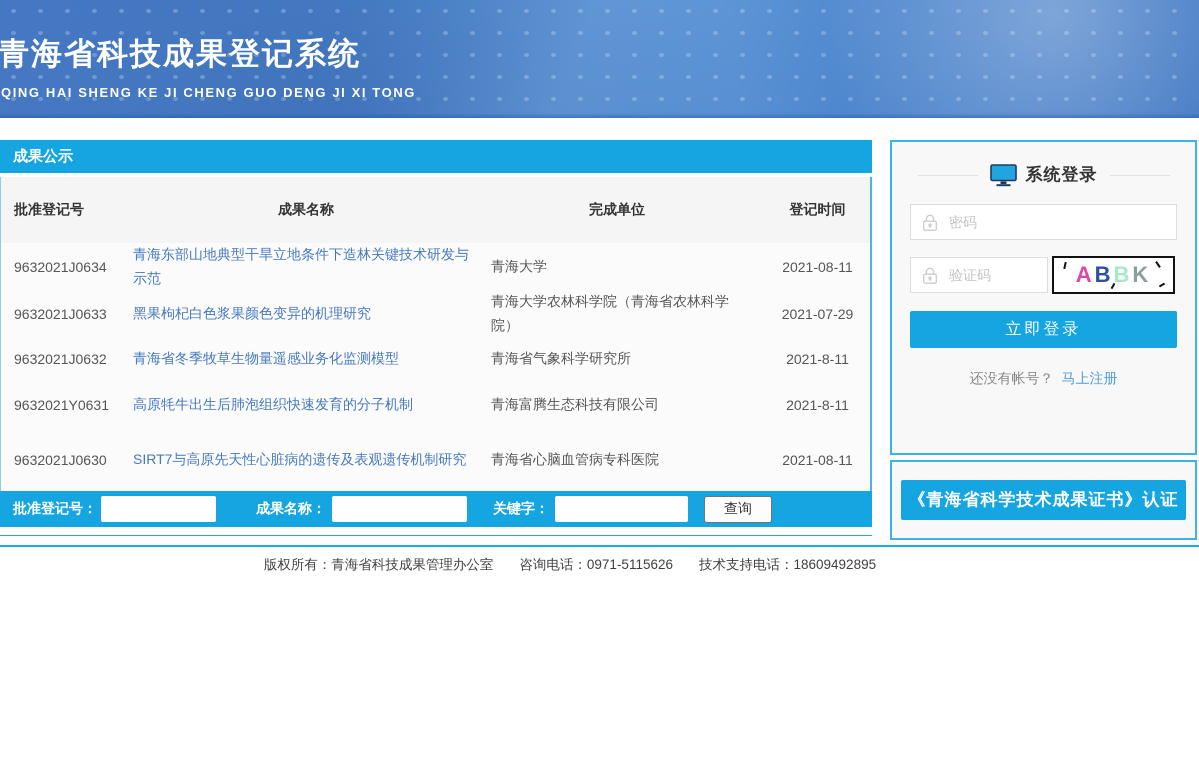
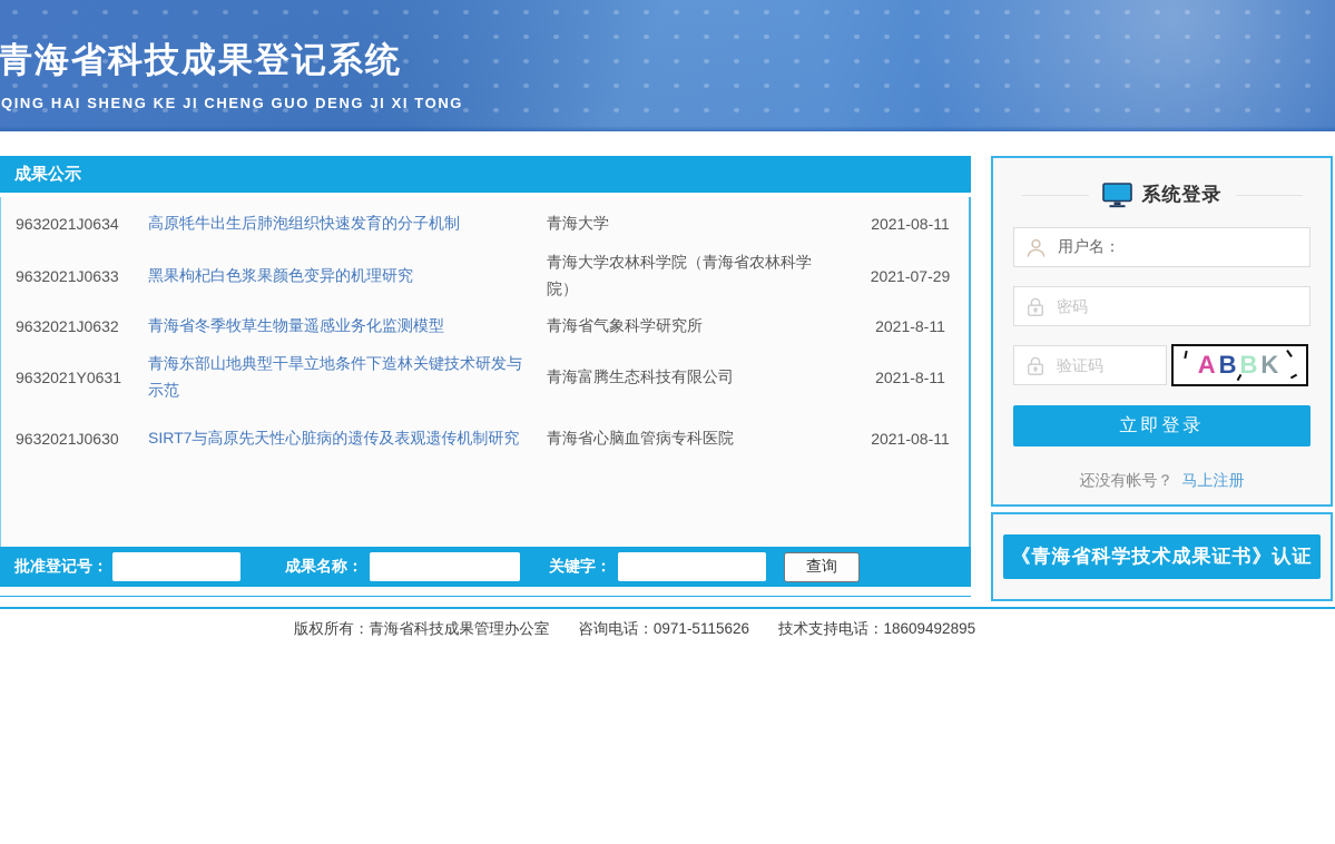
  青海省科技成果登记系统
  QING HAI SHENG KE JI CHENG GUO DENG JI XI TONG
  成果公示
- 批准登记号
- 成果名称
- 完成单位
- 登记时间
  9632021J0634
- 青海东部山地典型干旱立地条件下造林关键技术研发与示范
+ 高原牦牛出生后肺泡组织快速发育的分子机制
  青海大学
  2021-08-11
  9632021J0633
  黑果枸杞白色浆果颜色变异的机理研究
  青海大学农林科学院（青海省农林科学院）
  2021-07-29
  9632021J0632
  青海省冬季牧草生物量遥感业务化监测模型
  青海省气象科学研究所
  2021-8-11
  9632021Y0631
- 高原牦牛出生后肺泡组织快速发育的分子机制
+ 青海东部山地典型干旱立地条件下造林关键技术研发与示范
  青海富腾生态科技有限公司
  2021-8-11
  9632021J0630
  SIRT7与高原先天性心脏病的遗传及表观遗传机制研究
  青海省心脑血管病专科医院
  2021-08-11
  批准登记号：
  成果名称：
  关键字：
  查询
  系统登录
+ 用户名：
  密码
  验证码
  A
  B
  B
  K
  立即登录
  还没有帐号？ 马上注册
  《青海省科学技术成果证书》认证
  版权所有：青海省科技成果管理办公室 咨询电话：0971-5115626 技术支持电话：18609492895
